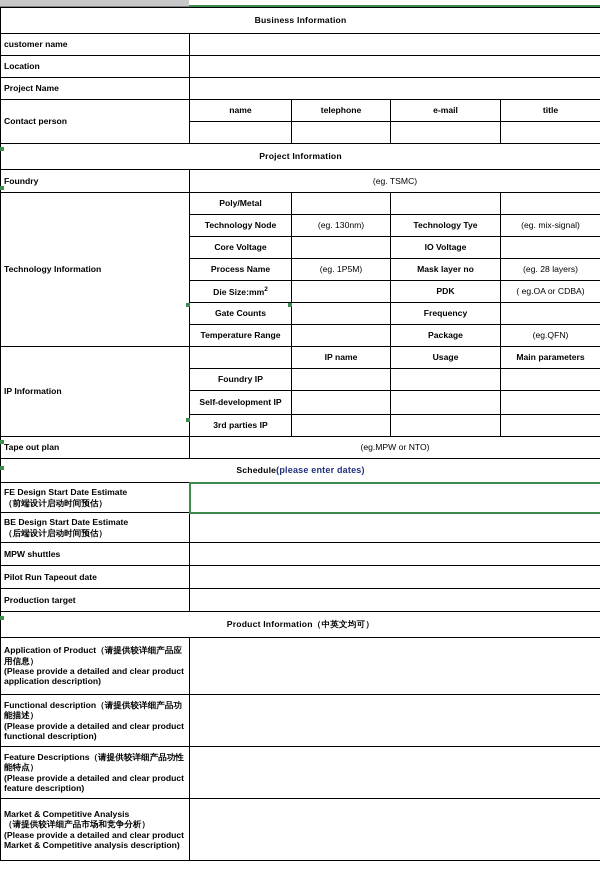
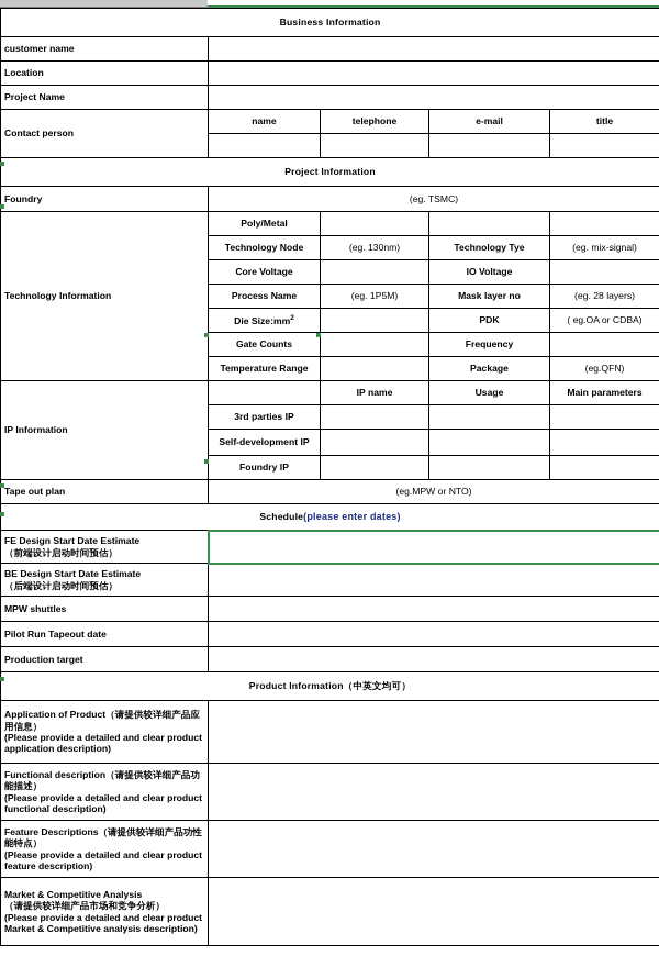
  Business Information
  customer name
  Location
  Project Name
  Contact person	name	telephone	e-mail	title
  Project Information
  Foundry	(eg. TSMC)
  Technology Information	Poly/Metal
  Technology Node	(eg. 130nm)	Technology Tye	(eg. mix-signal)
  Core Voltage		IO Voltage
  Process Name	(eg. 1P5M)	Mask layer no	(eg. 28 layers)
  Die Size:mm		PDK	( eg.OA or CDBA)
  Gate Counts		Frequency
  Temperature Range		Package	(eg.QFN)
  IP Information		IP name	Usage	Main parameters
- Foundry IP
+ 3rd parties IP
  Self-development IP
- 3rd parties IP
+ Foundry IP
  Tape out plan	(eg.MPW or NTO)
  Schedule(please enter dates)
  FE Design Start Date Estimate（前端设计启动时间预估）
  BE Design Start Date Estimate（后端设计启动时间预估）
  MPW shuttles
  Pilot Run Tapeout date
  Production target
  Product Information（中英文均可）
  Application of Product（请提供较详细产品应用信息）(Please provide a detailed and clear product application description)
  Functional description（请提供较详细产品功能描述）(Please provide a detailed and clear product functional description)
  Feature Descriptions（请提供较详细产品功性能特点）(Please provide a detailed and clear product feature description)
  Market & Competitive Analysis（请提供较详细产品市场和竞争分析）(Please provide a detailed and clear product Market & Competitive analysis description)
